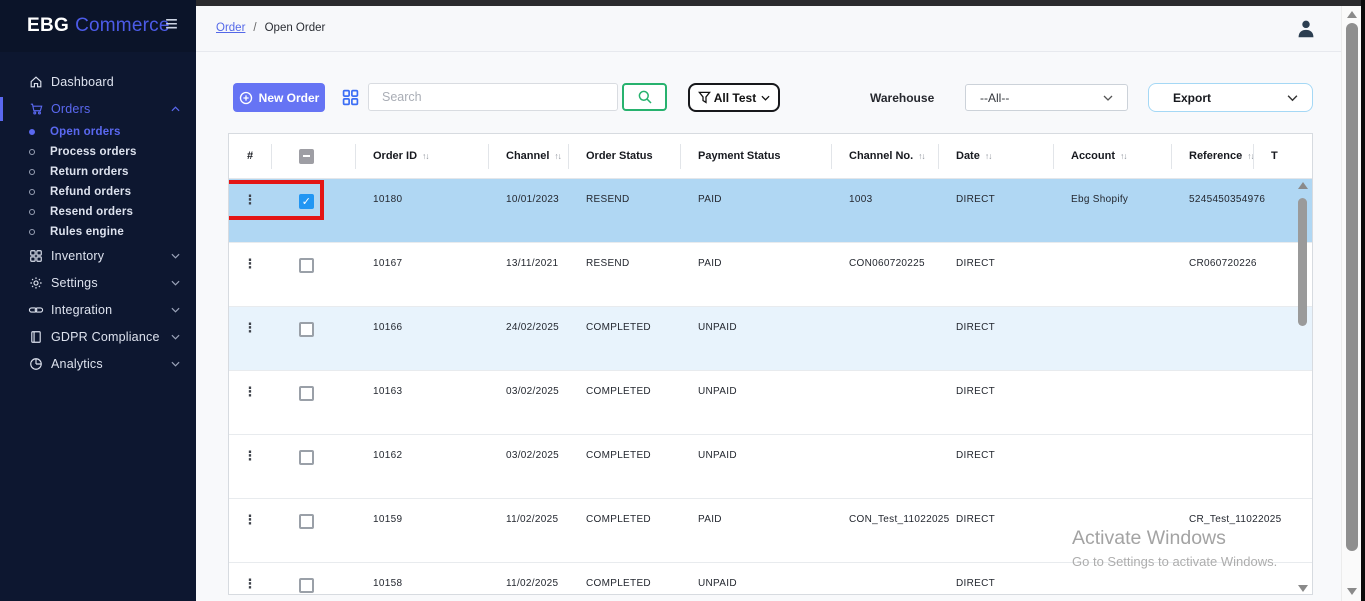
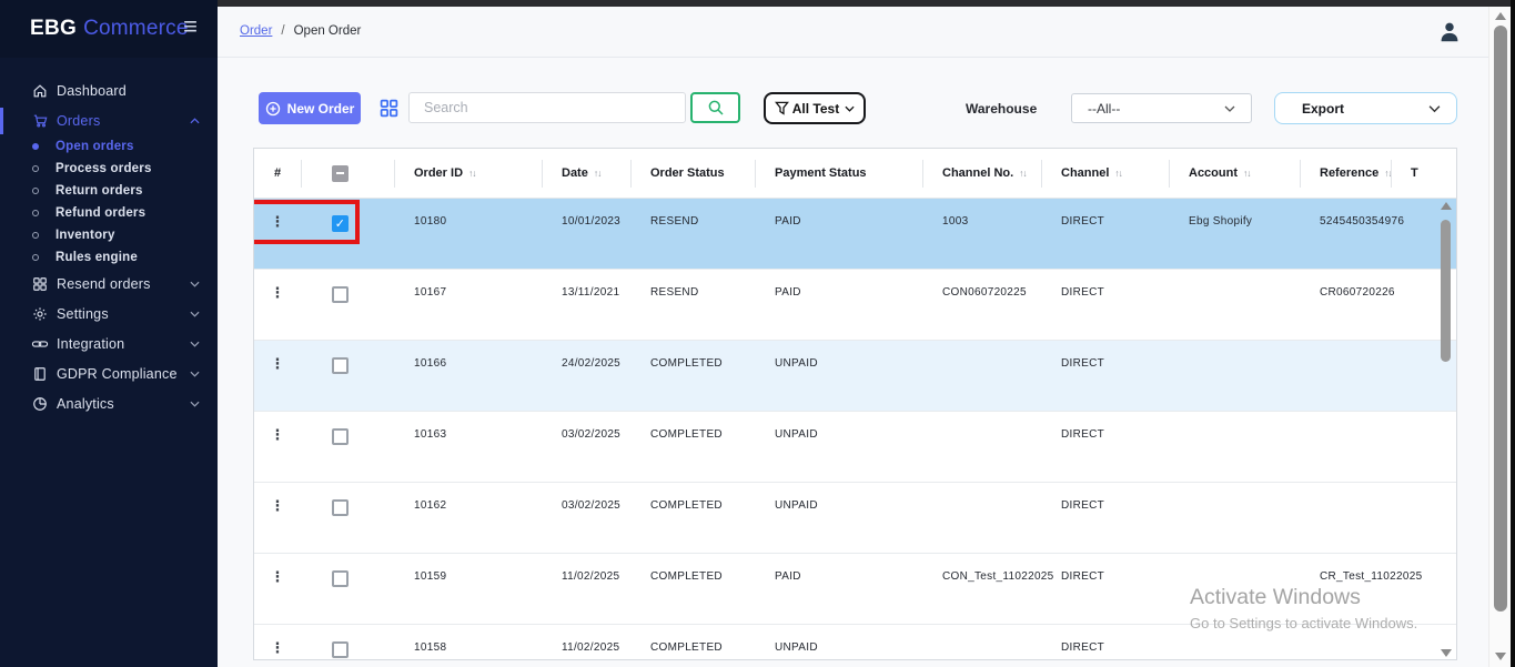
  EBG
  Commerce
  ≡
  Dashboard
  Orders
  Open orders
  Process orders
  Return orders
  Refund orders
- Resend orders
+ Inventory
  Rules engine
- Inventory
+ Resend orders
  Settings
  Integration
  GDPR Compliance
  Analytics
  Order
  /
  Open Order
  New Order
  Search
  All Test
  Warehouse
  --All--
  Export
  #
  Order ID
  ↑↓
- Channel
+ Date
  ↑↓
  Order Status
  Payment Status
  Channel No.
  ↑↓
- Date
+ Channel
  ↑↓
  Account
  ↑↓
  Reference
  T
  ⋮
  ✓
  10180
  10/01/2023
  RESEND
  PAID
  1003
  DIRECT
  Ebg Shopify
  5245450354976
  ⋮
  10167
  13/11/2021
  RESEND
  PAID
  CON060720225
  DIRECT
  CR060720226
  ⋮
  10166
  24/02/2025
  COMPLETED
  UNPAID
  DIRECT
  ⋮
  10163
  03/02/2025
  COMPLETED
  UNPAID
  DIRECT
  ⋮
  10162
  03/02/2025
  COMPLETED
  UNPAID
  DIRECT
  ⋮
  10159
  11/02/2025
  COMPLETED
  PAID
  CON_Test_11022025
  DIRECT
  CR_Test_110220
  ⋮
  10158
  11/02/2025
  COMPLETED
  UNPAID
  DIRECT
  Activate Windows
  Go to Settings to activate Windows.
